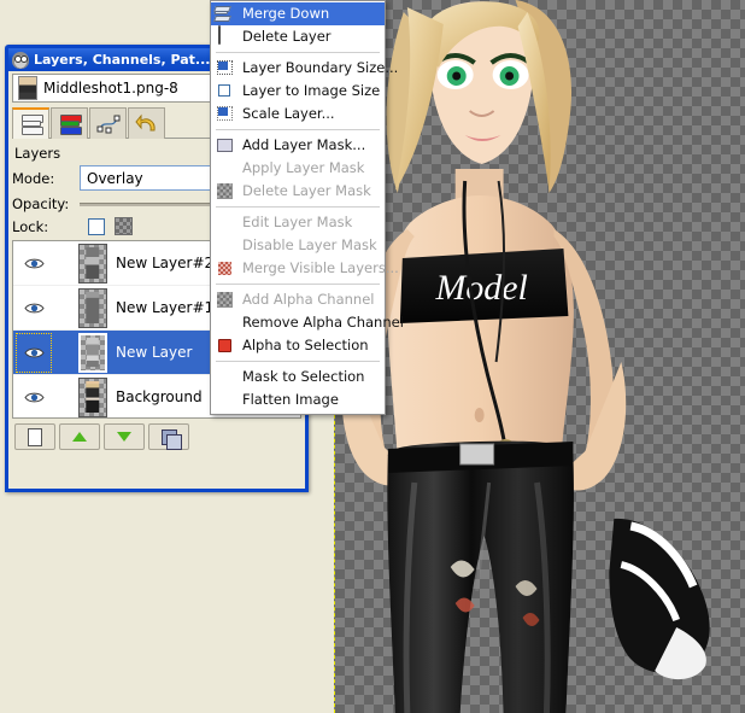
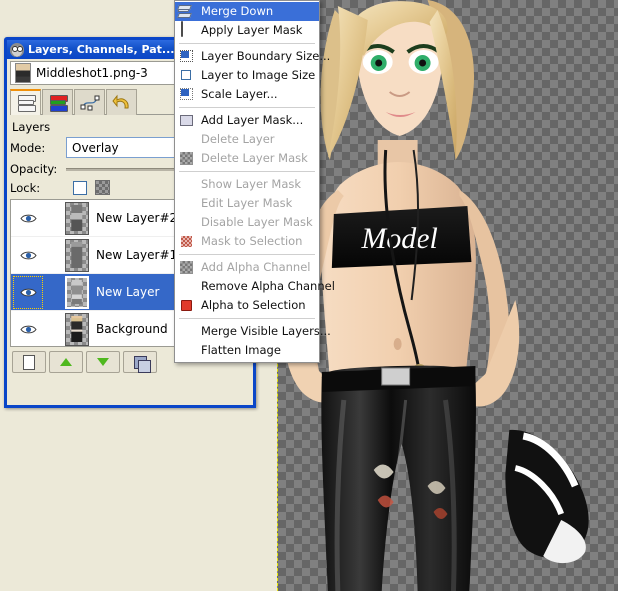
  Model
  Layers, Channels, Pat...
- Middleshot1.png-8
+ Middleshot1.png-3
  Layers
  Mode:
  Overlay
  Opacity:
  Lock:
  New Layer#
  New Layer#
  New Layer
  Background
  Merge Down
- Delete Layer
+ Apply Layer Mask
  Layer Boundary Size...
  Layer to Image Size
  Scale Layer...
  Add Layer Mask...
- Apply Layer Mask
+ Delete Layer
  Delete Layer Mask
+ Show Layer Mask
  Edit Layer Mask
  Disable Layer Mask
- Merge Visible Layers...
+ Mask to Selection
  Add Alpha Channel
  Remove Alpha Channel
  Alpha to Selection
- Mask to Selection
+ Merge Visible Layers...
  Flatten Image
